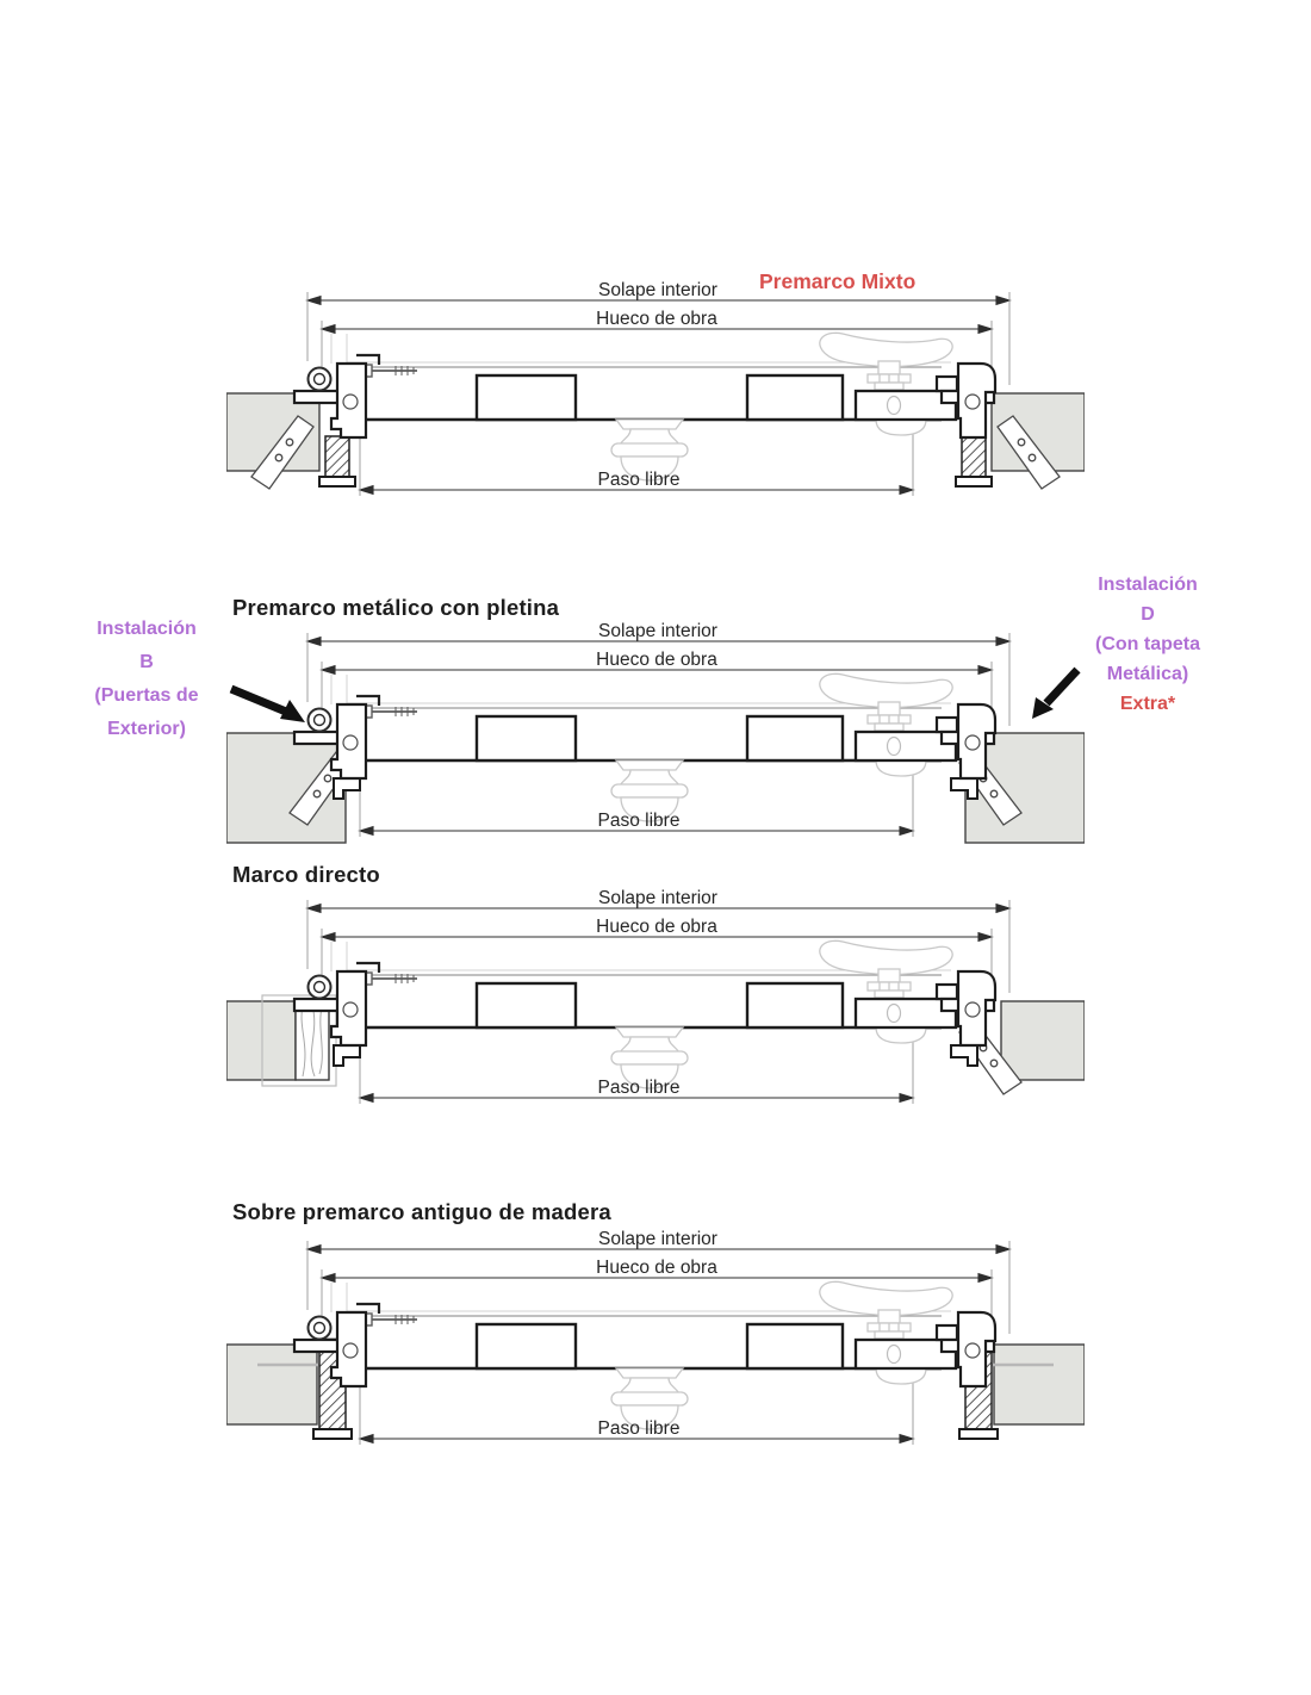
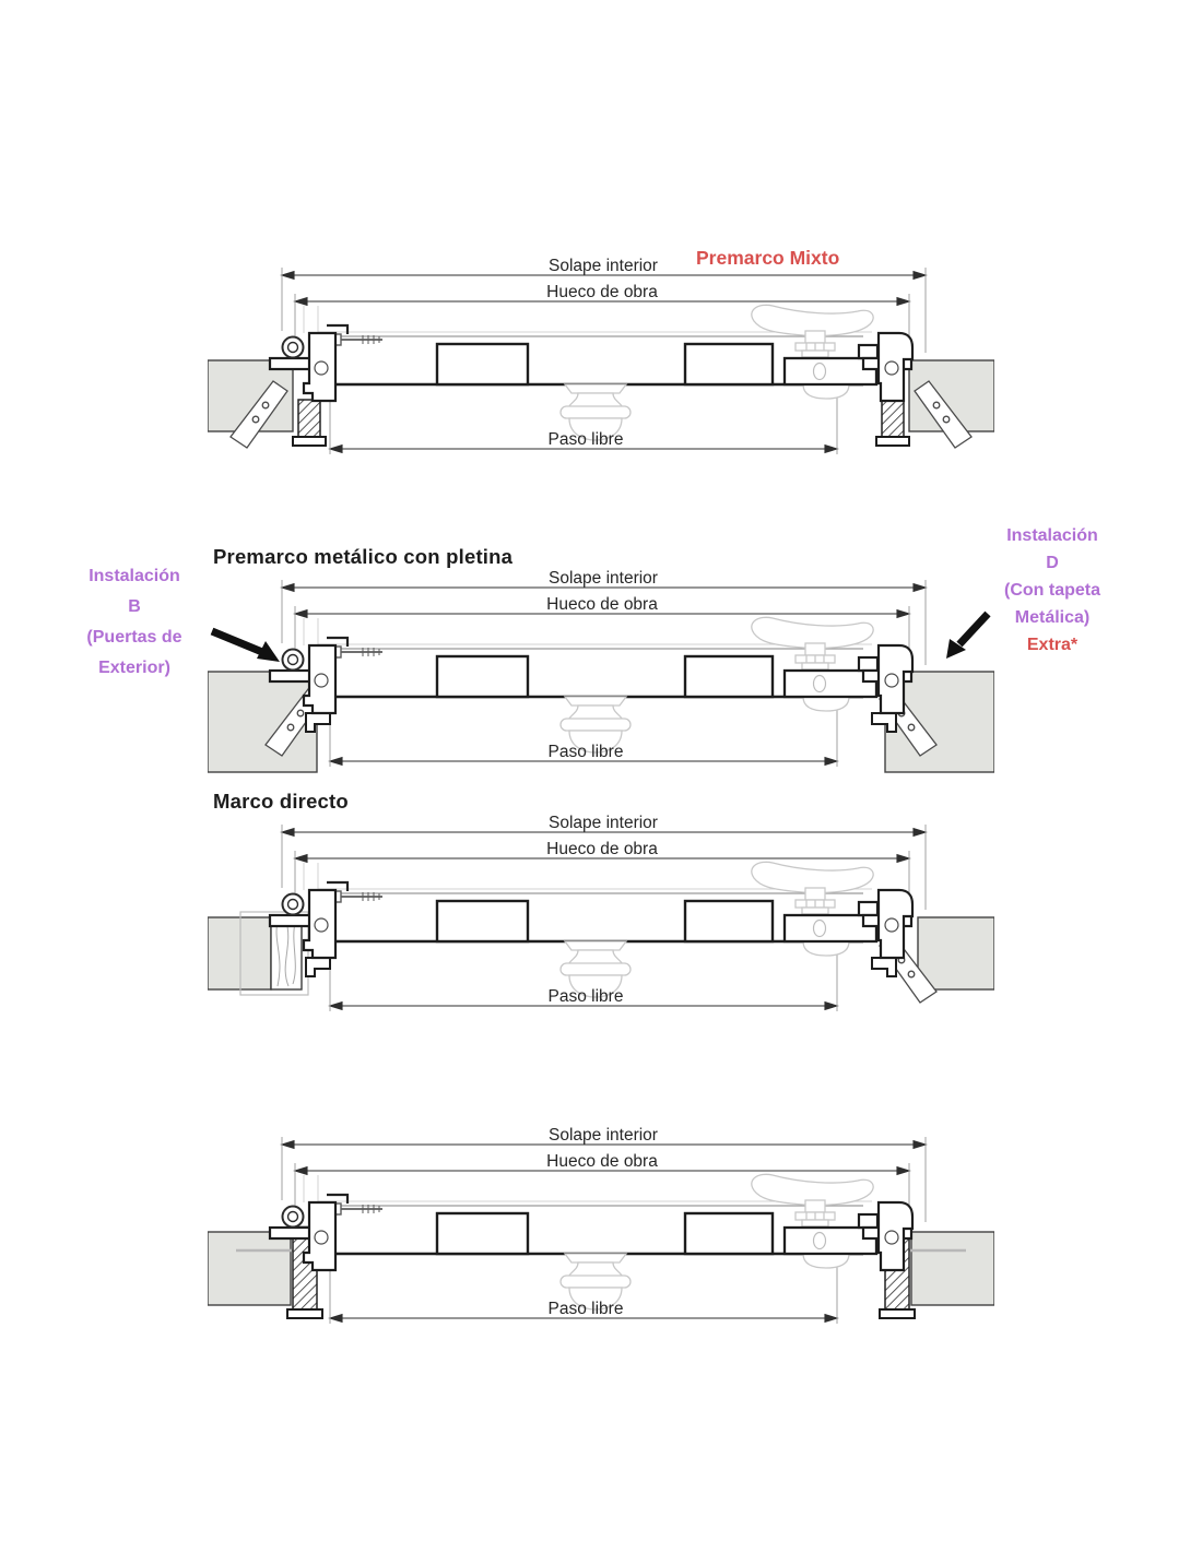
  Premarco Mixto
  Solape interior
  Hueco de obra
  Paso libre
  Premarco metálico con pletina
  Instalación
  B
  (Puertas de
  Exterior)
  Instalación
  D
  (Con tapeta
  Metálica)
  Extra*
  Solape interior
  Hueco de obra
  Paso libre
  Marco directo
  Solape interior
  Hueco de obra
  Paso libre
- Sobre premarco antiguo de madera
  Solape interior
  Hueco de obra
  Paso libre
